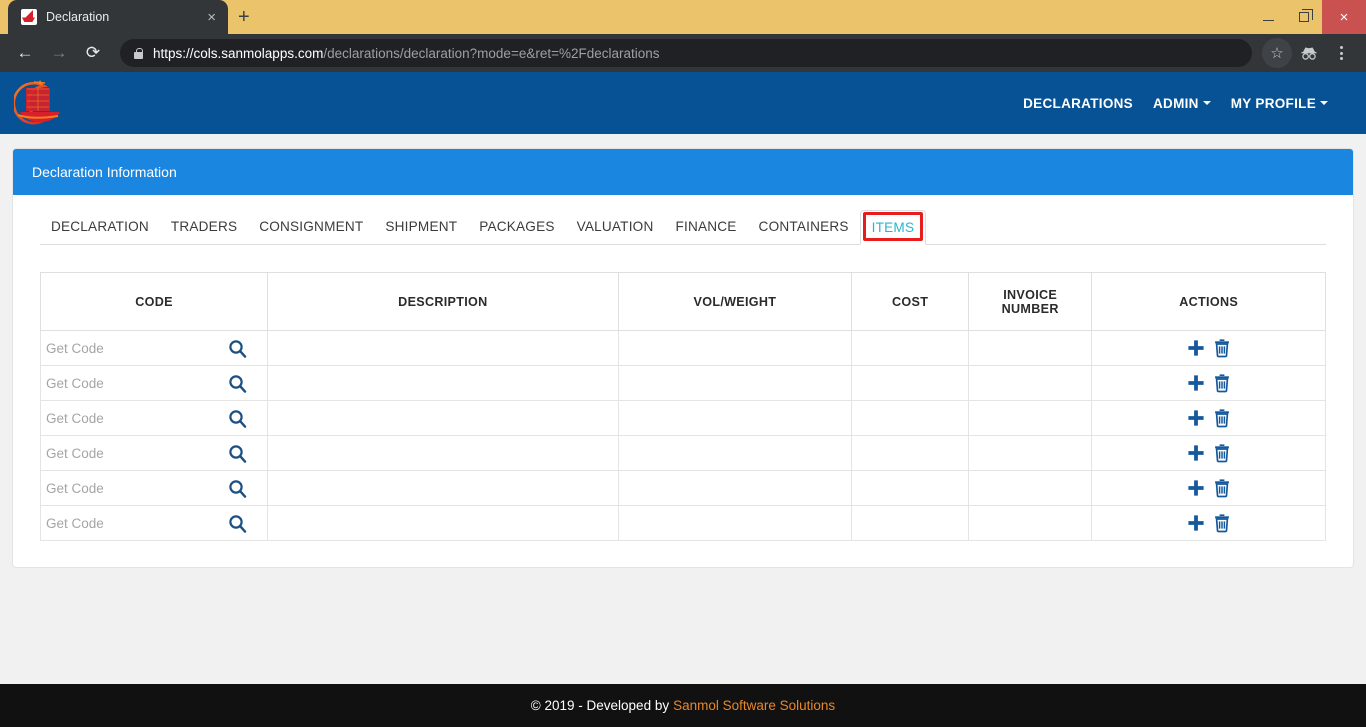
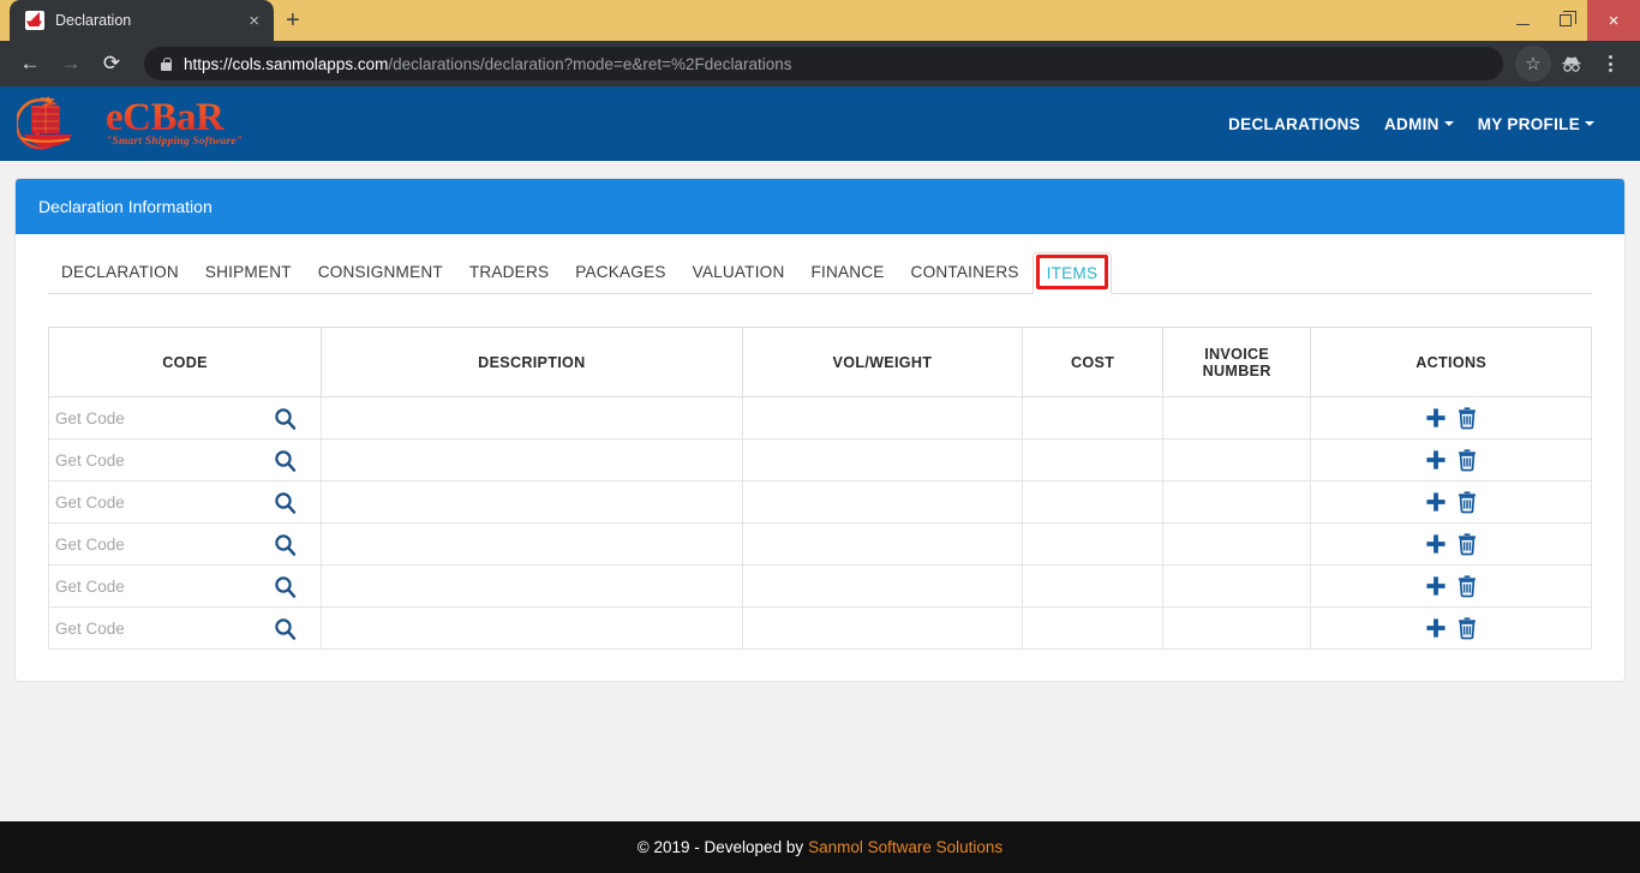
  Declaration
  ×
  +
  ×
  ←
  →
  ⟳
  https://cols.sanmolapps.com/declarations/declaration?mode=e&ret=%2Fdeclarations
  ☆
+ eCBaR
+ "Smart Shipping Software"
  DECLARATIONS
  ADMIN
  MY PROFILE
  Declaration Information
  DECLARATION
- TRADERS
+ SHIPMENT
  CONSIGNMENT
- SHIPMENT
+ TRADERS
  PACKAGES
  VALUATION
  FINANCE
  CONTAINERS
  ITEMS
  CODE	DESCRIPTION	VOL/WEIGHT	COST	INVOICE NUMBER	ACTIONS
  Get Code
  Get Code
  Get Code
  Get Code
  Get Code
  Get Code
  © 2019 - Developed by
  Sanmol Software Solutions
